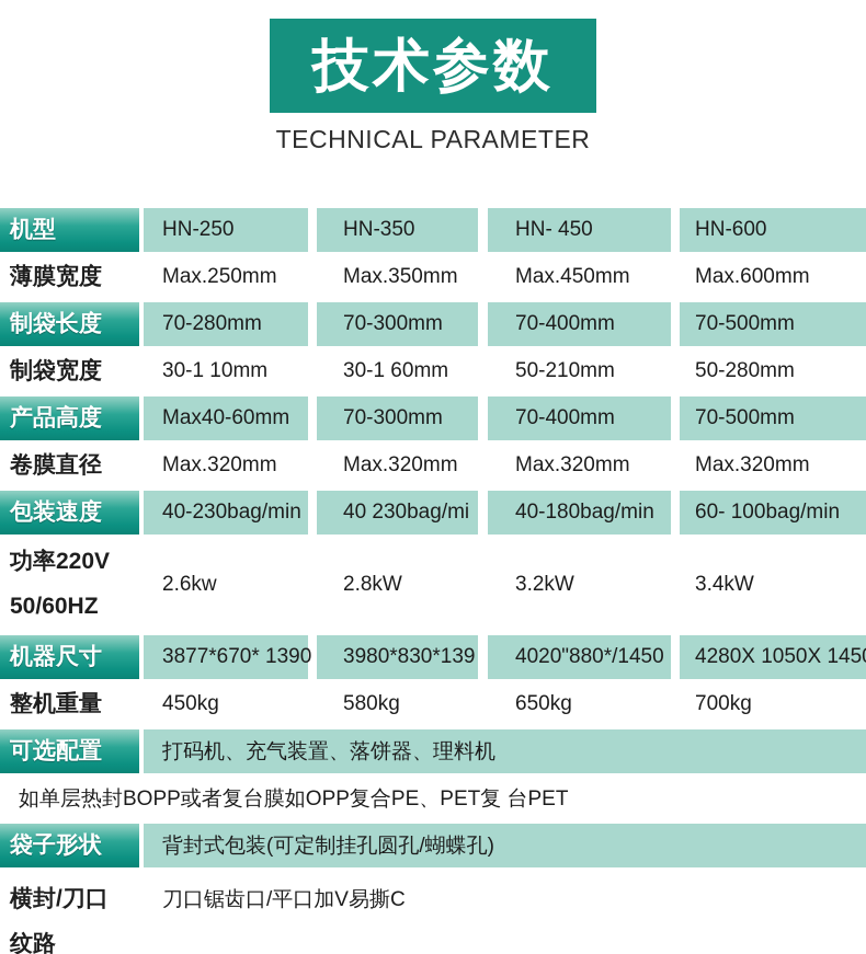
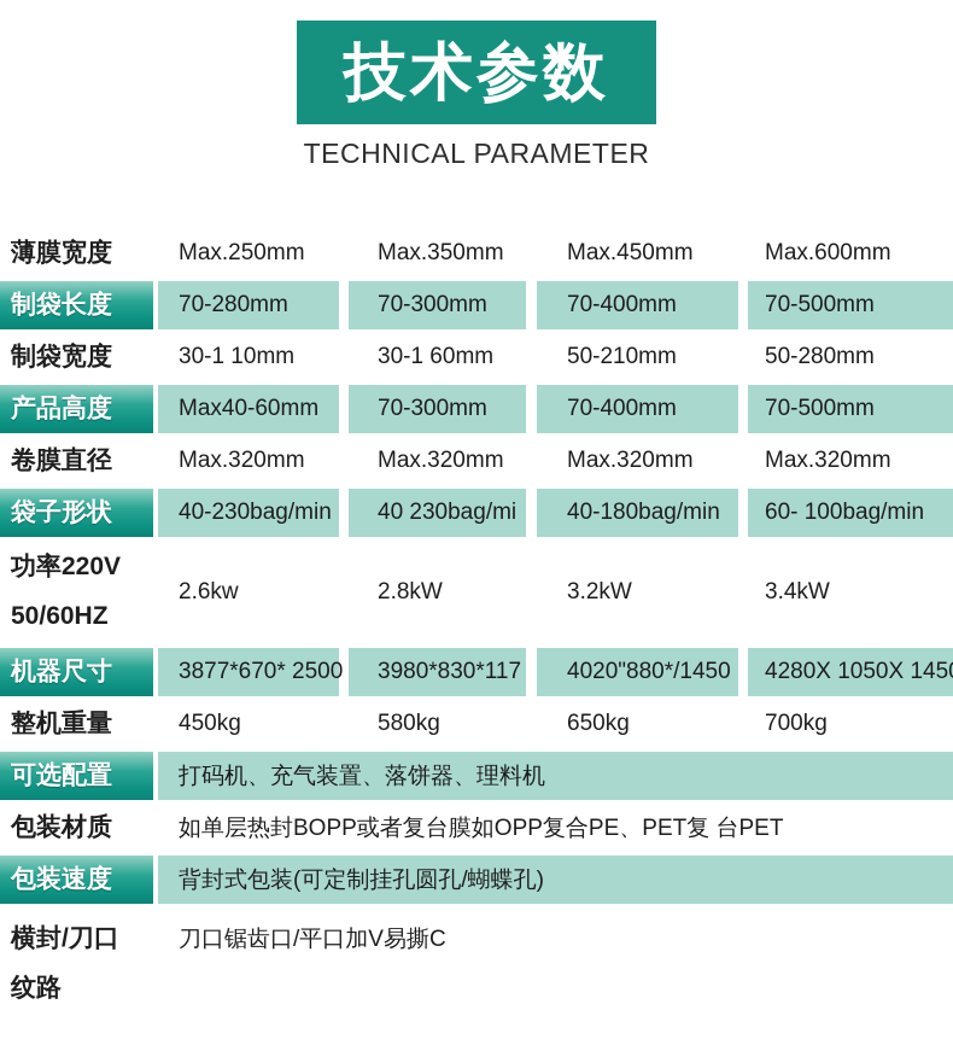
  技术参数
  TECHNICAL PARAMETER
- 机型
- HN-250
- HN-350
- HN- 450
- HN-600
  薄膜宽度
  Max.250mm
  Max.350mm
  Max.450mm
  Max.600mm
  制袋长度
  70-280mm
  70-300mm
  70-400mm
  70-500mm
  制袋宽度
  30-1 10mm
  30-1 60mm
  50-210mm
  50-280mm
  产品高度
  Max40-60mm
  70-300mm
  70-400mm
  70-500mm
  卷膜直径
  Max.320mm
  Max.320mm
  Max.320mm
  Max.320mm
- 包装速度
+ 袋子形状
  40-230bag/min
  40 230bag/mi
  40-180bag/min
  60- 100bag/min
  功率220V
  50/60HZ
  2.6kw
  2.8kW
  3.2kW
  3.4kW
  机器尺寸
- 3877*670* 1390
+ 3877*670* 2500
- 3980*830*139
+ 3980*830*117
  4020"880*/1450
  4280X 1050X 145
  整机重量
  450kg
  580kg
  650kg
  700kg
  可选配置
  打码机、充气装置、落饼器、理料机
+ 包装材质
  如单层热封BOPP或者复台膜如OPP复合PE、PET复 台PET
- 袋子形状
+ 包装速度
  背封式包装(可定制挂孔圆孔/蝴蝶孔)
  横封/刀口
  纹路
  刀口锯齿口/平口加V易撕C
